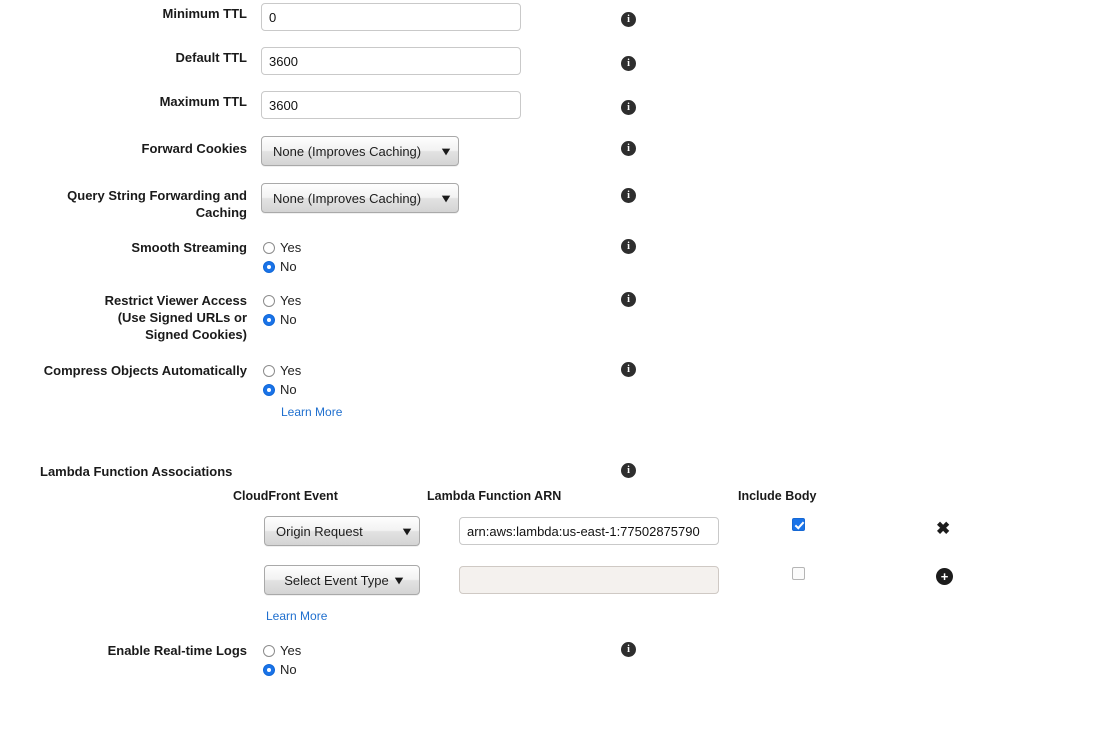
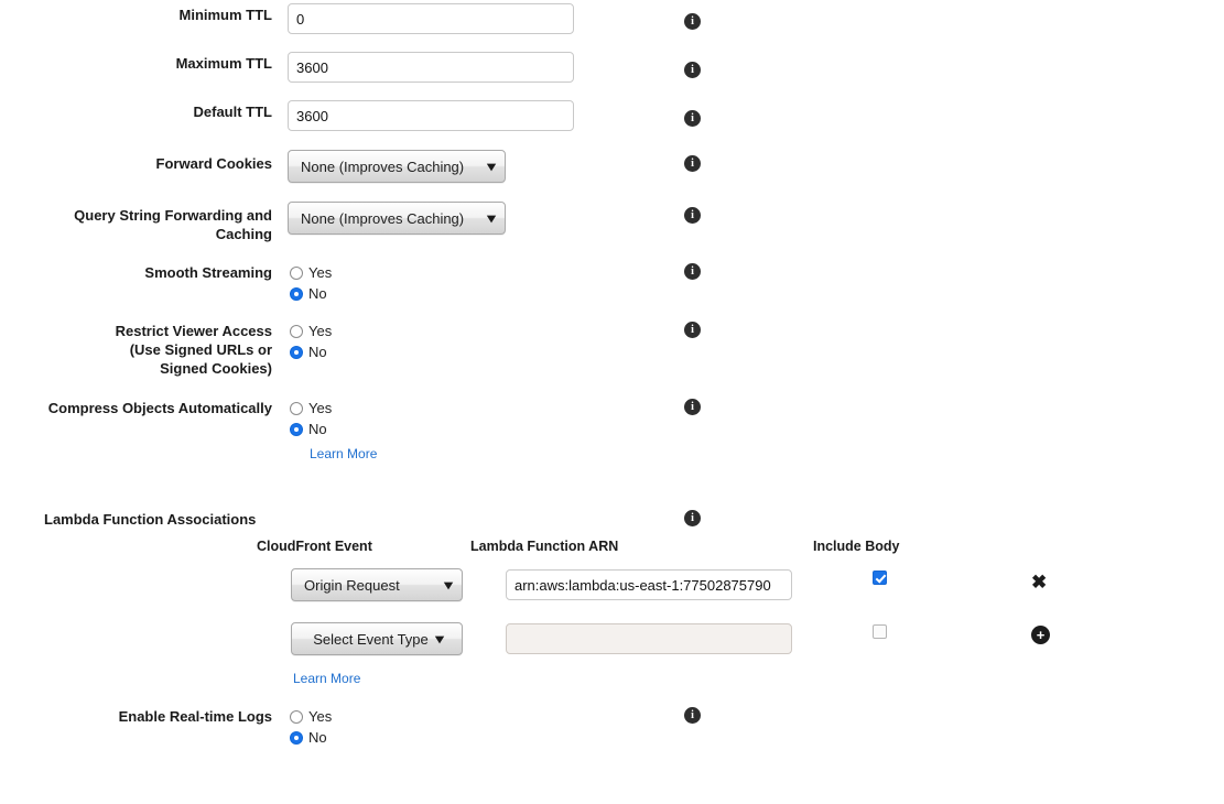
  Minimum TTL
  0
  i
- Default TTL
+ Maximum TTL
  3600
  i
- Maximum TTL
+ Default TTL
  3600
  i
  Forward Cookies
  None (Improves Caching)
  ▾
  i
  Query String Forwarding and
  Caching
  None (Improves Caching)
  ▾
  i
  Smooth Streaming
  Yes
  No
  i
  Restrict Viewer Access
  (Use Signed URLs or
  Signed Cookies)
  Yes
  No
  i
  Compress Objects Automatically
  Yes
  No
  i
  Learn More
  Lambda Function Associations
  i
  CloudFront Event
  Lambda Function ARN
  Include Body
  Origin Request
  ▾
  arn:aws:lambda:us-east-1:77502875790
  ✖
  Select Event Type
  ▾
  +
  Learn More
  Enable Real-time Logs
  Yes
  No
  i
